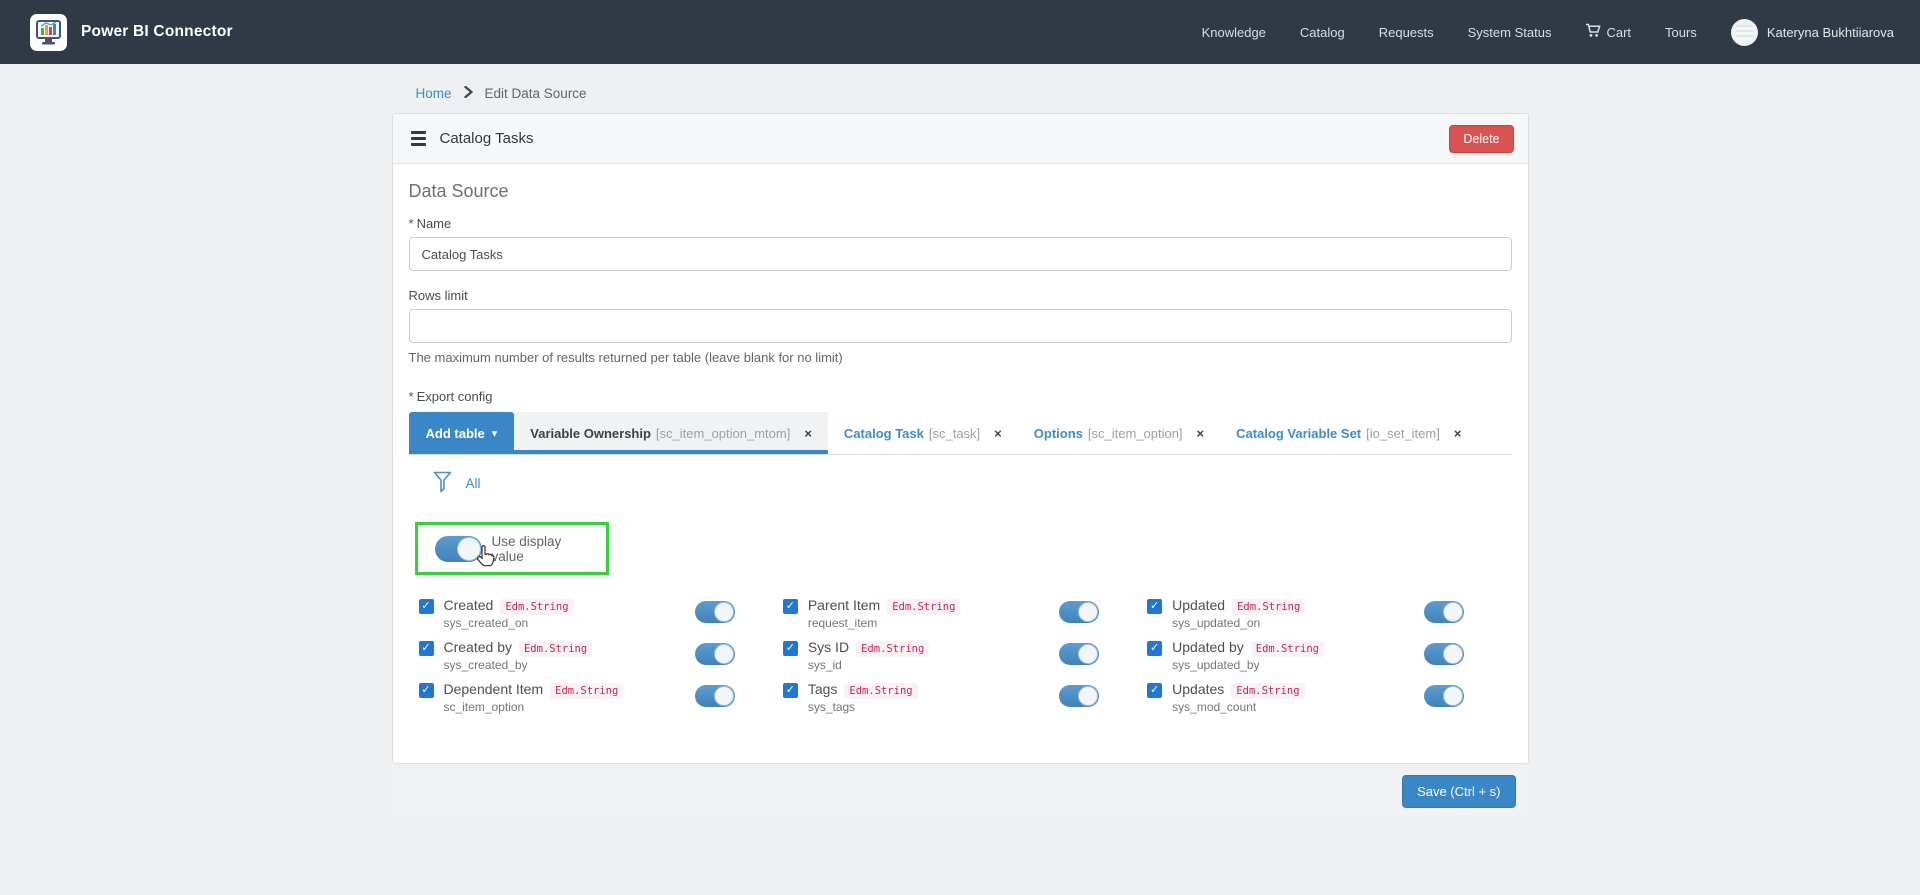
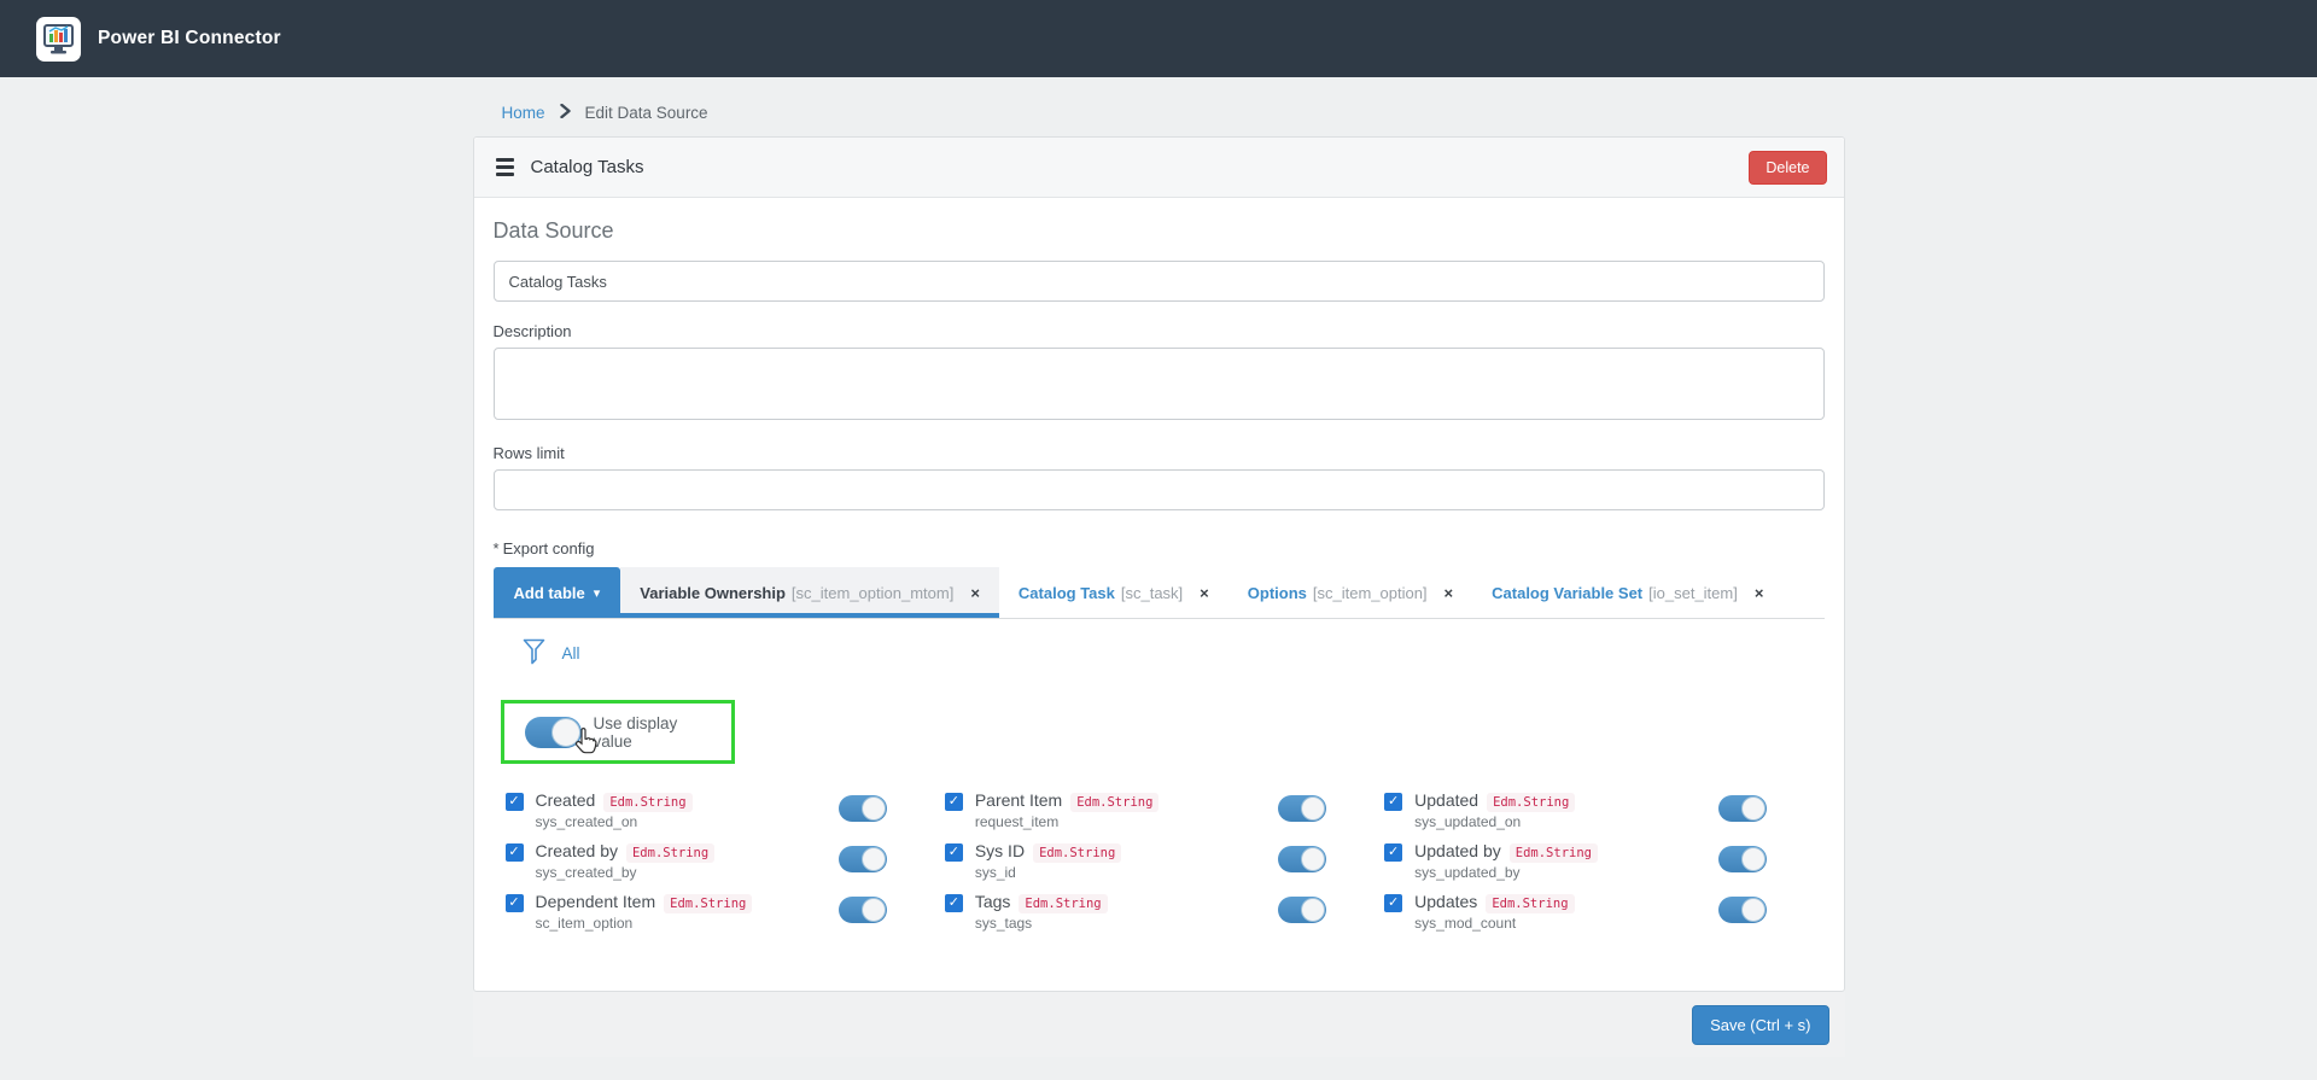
  Power BI Connector
- Knowledge
- Catalog
- Requests
- System Status
- Cart
- Tours
- Kateryna Bukhtiiarova
  Home
  Edit Data Source
  Catalog Tasks
  Delete
  Data Source
- * Name
  Catalog Tasks
+ Description
  Rows limit
- The maximum number of results returned per table (leave blank for no limit)
  * Export config
  Add table
  ▾
  Variable Ownership
  [sc_item_option_mtom]
  ×
  Catalog Task
  [sc_task]
  ×
  Options
  [sc_item_option]
  ×
  Catalog Variable Set
  [io_set_item]
  ×
  All
  Use display value
  ✓
  Created Edm.String
  sys_created_on
  ✓
  Created by Edm.String
  sys_created_by
  ✓
  Dependent Item Edm.String
  sc_item_option
  ✓
  Parent Item Edm.String
  request_item
  ✓
  Sys ID Edm.String
  sys_id
  ✓
  Tags Edm.String
  sys_tags
  ✓
  Updated Edm.String
  sys_updated_on
  ✓
  Updated by Edm.String
  sys_updated_by
  ✓
  Updates Edm.String
  sys_mod_count
  Save (Ctrl + s)
